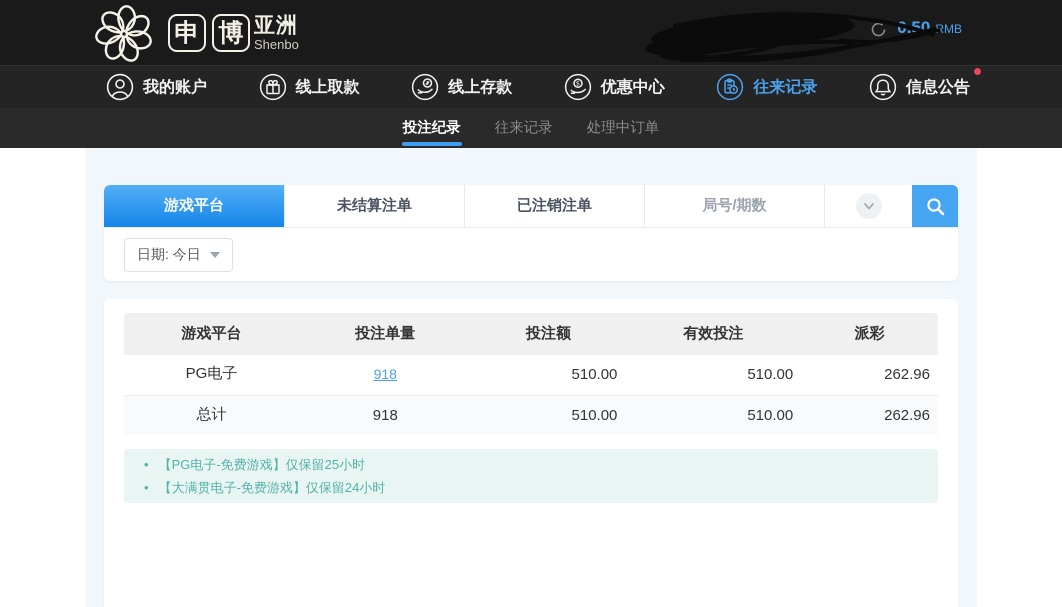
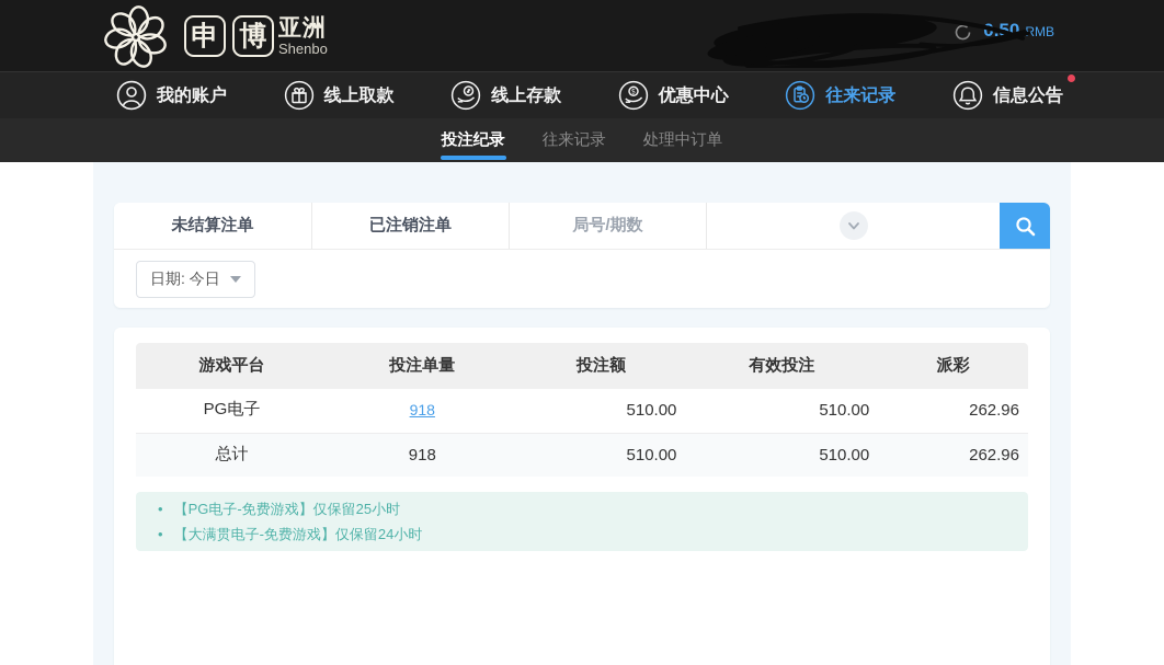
  申
  博
  亚洲
  Shenbo
  我的账户
  线上取款
  线上存款
  $
  优惠中心
  往来记录
  信息公告
  投注纪录
  往来记录
  处理中订单
- 游戏平台
  未结算注单
  已注销注单
  局号/期数
  日期: 今日
  游戏平台	投注单量	投注额	有效投注	派彩
  PG电子	918	510.00	510.00	262.96
  总计	918	510.00	510.00	262.96
  •
  【PG电子-免费游戏】仅保留25小时
  •
  【大满贯电子-免费游戏】仅保留24小时
